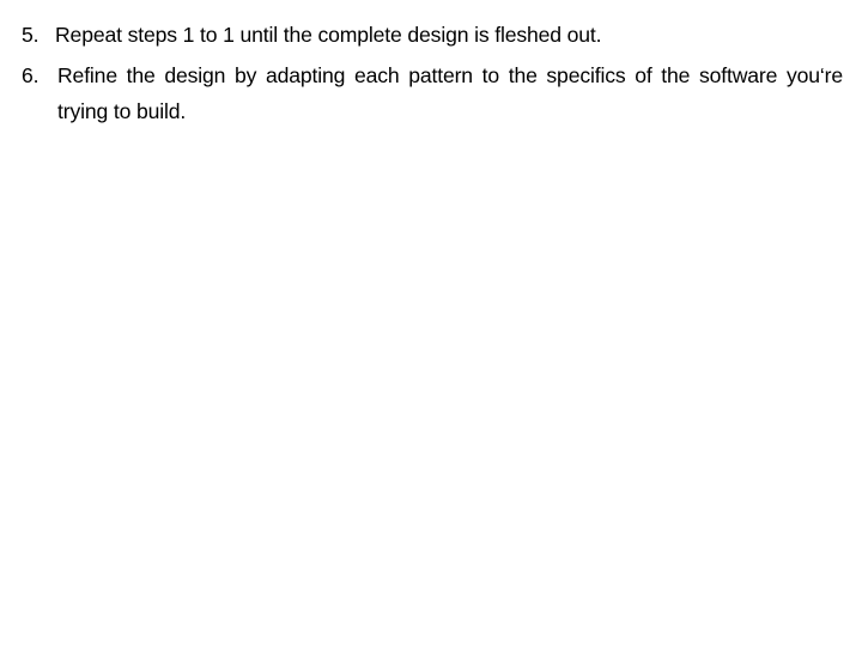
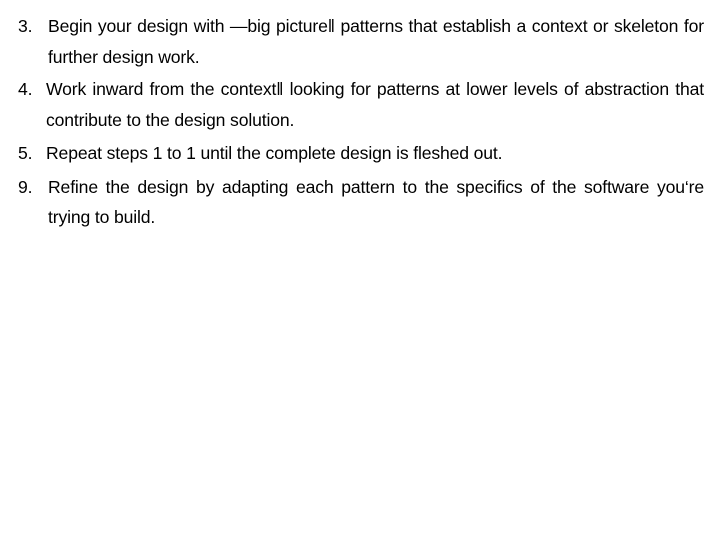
+ 3.
+ Begin your design with —big picture‖ patterns that establish a context or skeleton for further design work.
+ 4.
+ Work inward from the context‖ looking for patterns at lower levels of abstraction that contribute to the design solution.
  5.
  Repeat steps 1 to 1 until the complete design is fleshed out.
- 6.
+ 9.
  Refine the design by adapting each pattern to the specifics of the software you‘re trying to build.
